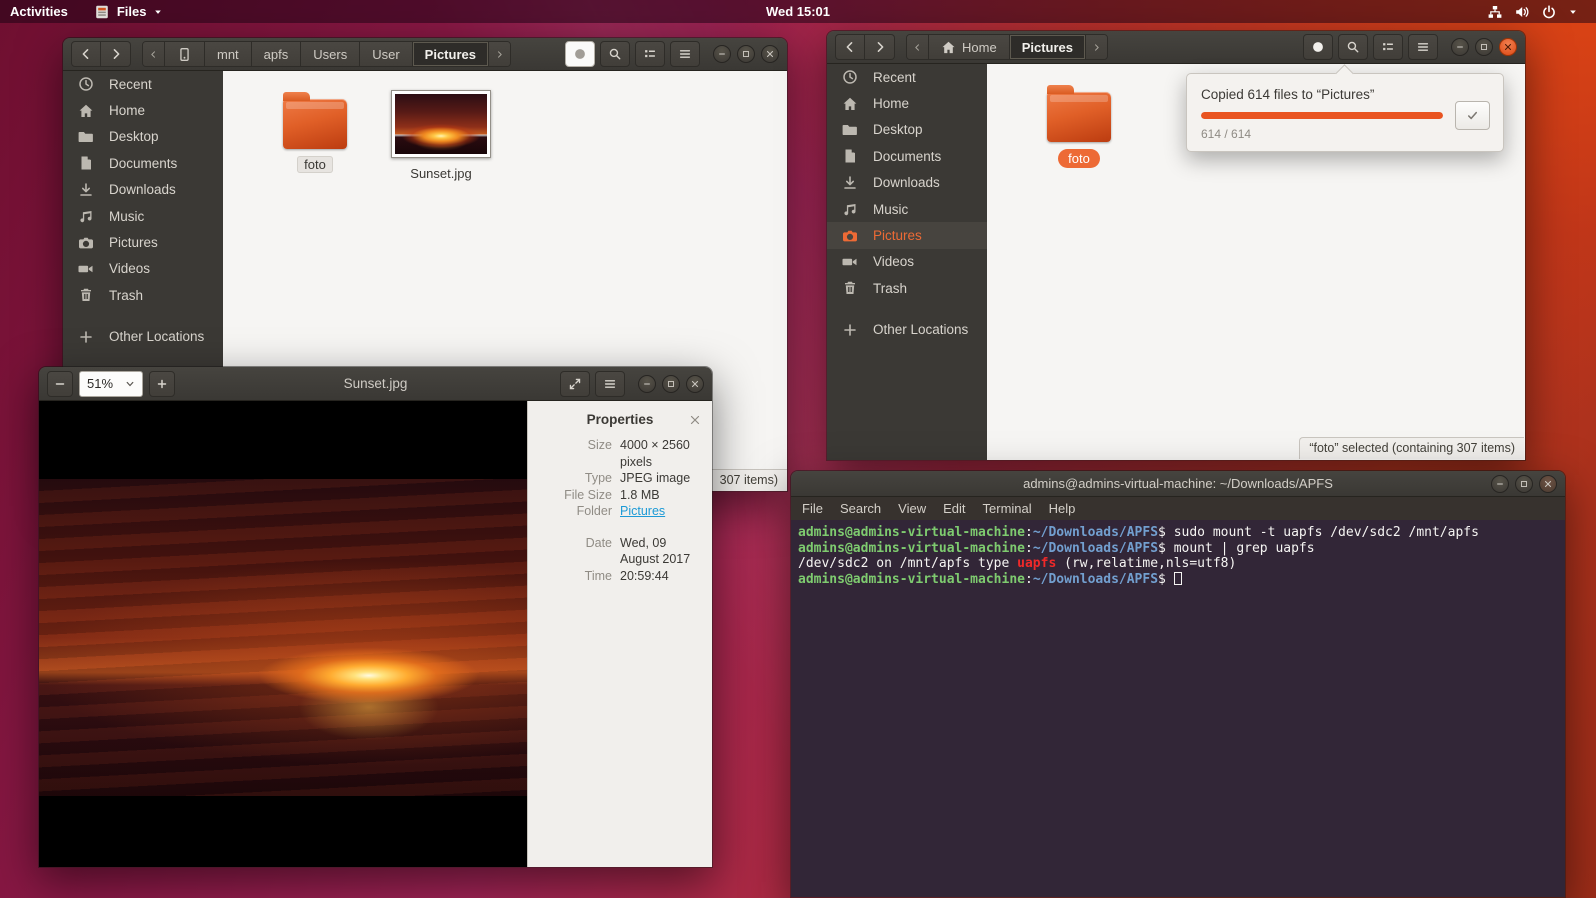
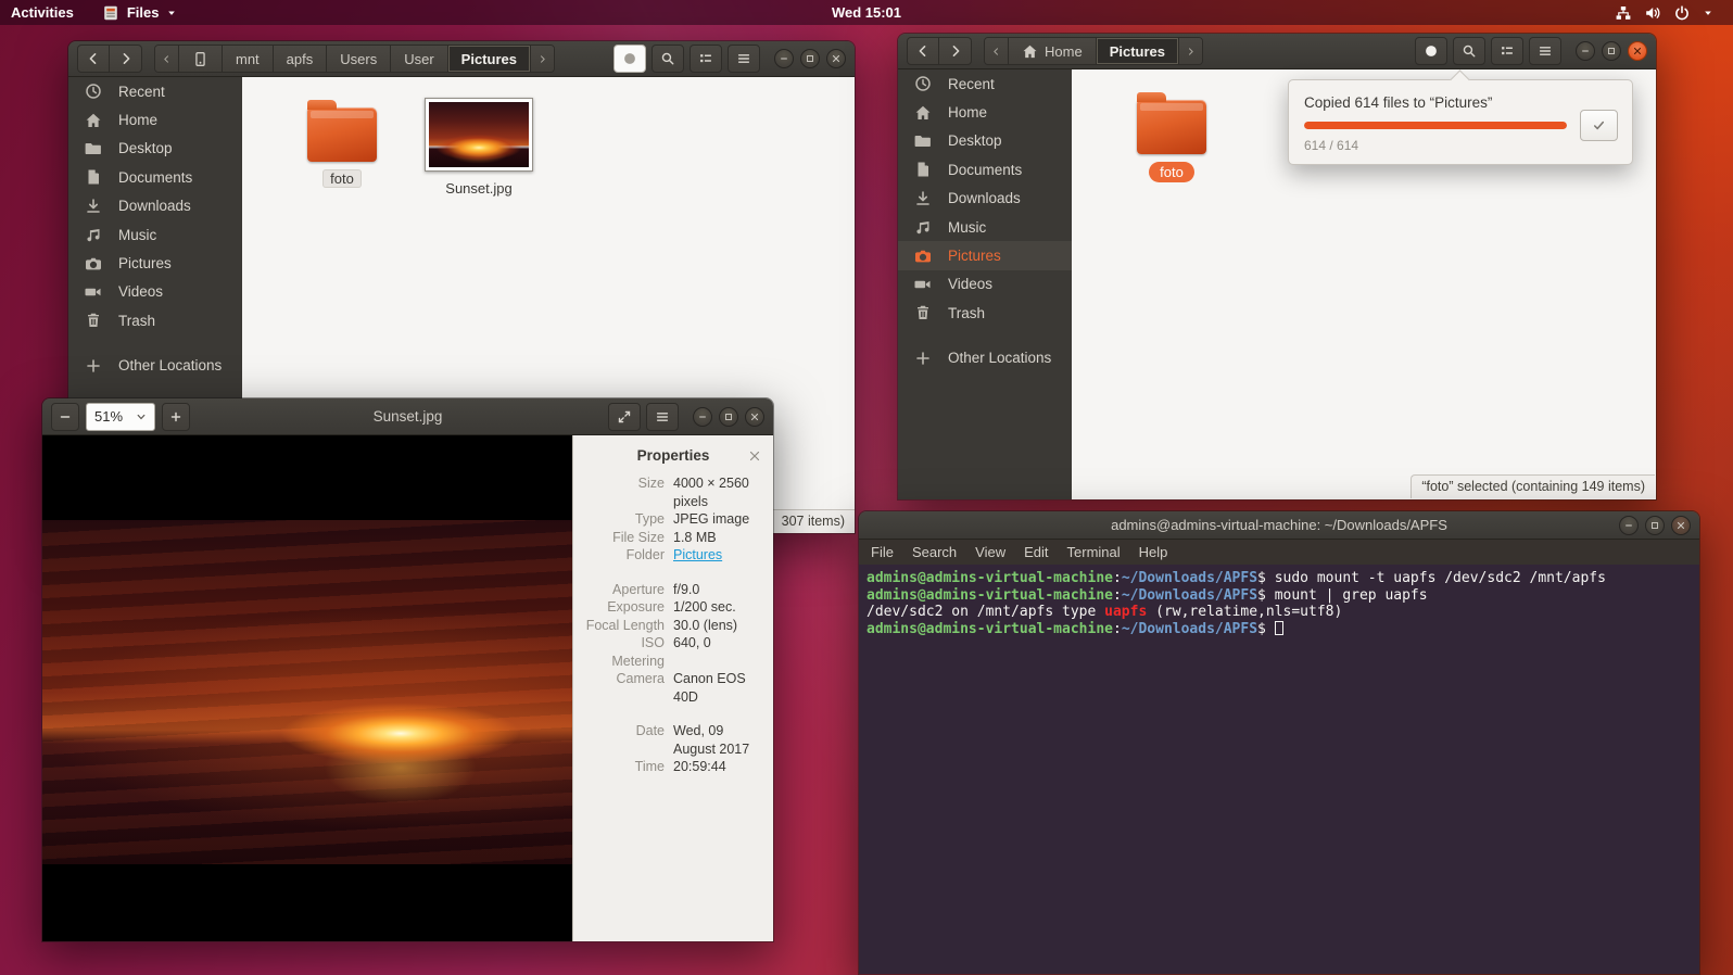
  Activities
  Files
  Wed 15:01
  mnt
  apfs
  Users
  User
  Pictures
  Recent
  Home
  Desktop
  Documents
  Downloads
  Music
  Pictures
  Videos
  Trash
  Other Locations
  foto
  Sunset.jpg
  307 items)
  Home
  Pictures
  Recent
  Home
  Desktop
  Documents
  Downloads
  Music
  Pictures
  Videos
  Trash
  Other Locations
  foto
- “foto” selected (containing 307 items)
+ “foto” selected (containing 149 items)
  Copied 614 files to “Pictures”
  614 / 614
  51%
  Sunset.jpg
  Properties
  Size
  4000 × 2560 pixels
  Type
  JPEG image
  File Size
  1.8 MB
  Folder
  Pictures
+ Aperture
+ f/9.0
+ Exposure
+ 1/200 sec.
+ Focal Length
+ 30.0 (lens)
+ ISO
+ 640, 0
+ Metering
+ Camera
+ Canon EOS 40D
  Date
  Wed, 09 August 2017
  Time
  20:59:44
  admins@admins-virtual-machine: ~/Downloads/APFS
  File
  Search
  View
  Edit
  Terminal
  Help
  admins@admins-virtual-machine:~/Downloads/APFS$ sudo mount -t uapfs /dev/sdc2 /mnt/apfs
  admins@admins-virtual-machine:~/Downloads/APFS$ mount | grep uapfs
  /dev/sdc2 on /mnt/apfs type uapfs (rw,relatime,nls=utf8)
  admins@admins-virtual-machine:~/Downloads/APFS$
